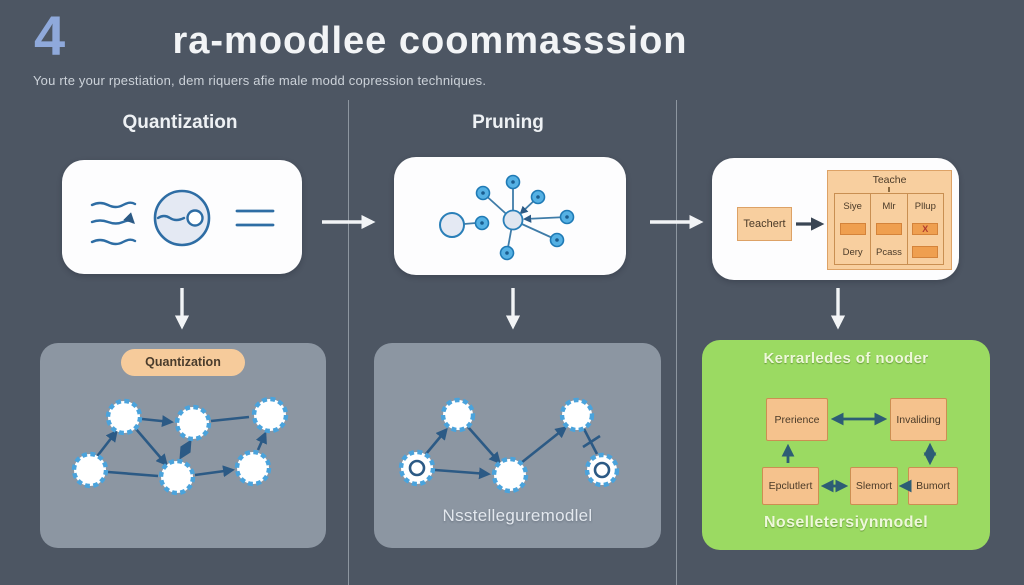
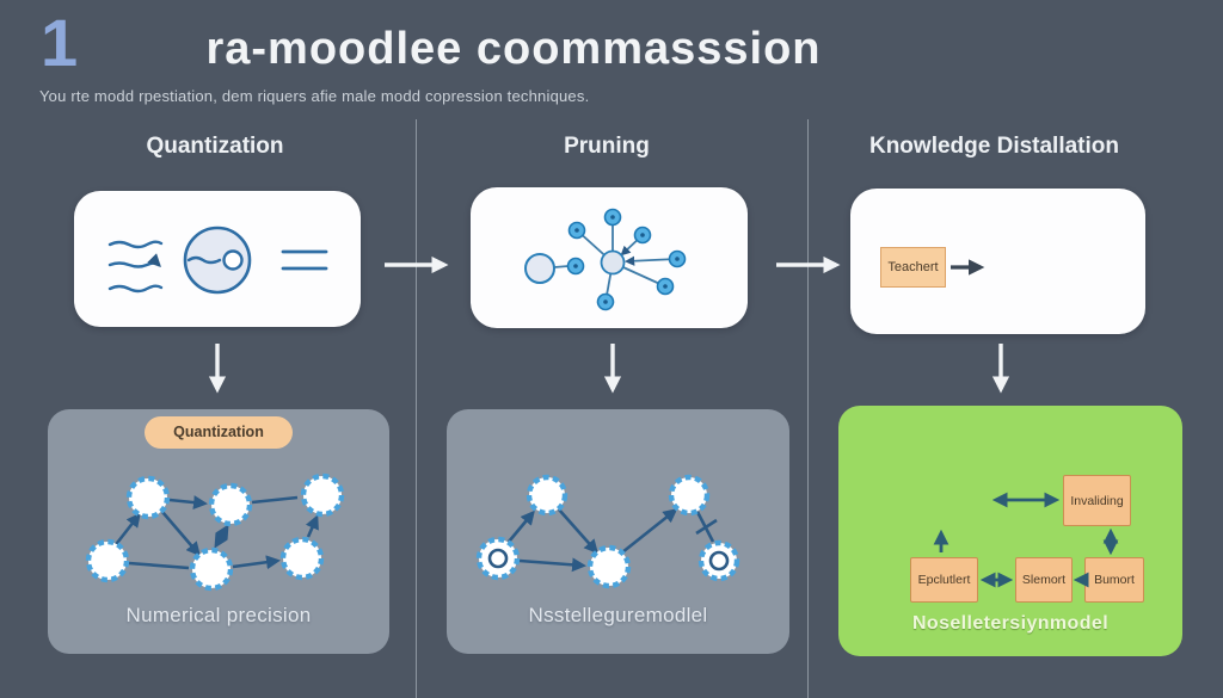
- 4
+ 1
  ra-moodlee coommasssion
- You rte your rpestiation, dem riquers afie male modd copression techniques.
+ You rte modd rpestiation, dem riquers afie male modd copression techniques.
  Quantization
  Pruning
+ Knowledge Distallation
  Teachert
- Teache
- Siye
- Dery
- Mlr
- Pcass
- Pllup
- X
  Quantization
+ Numerical precision
  Nsstelleguremodlel
- Kerrarledes of nooder
- Prerience
  Invaliding
  Epclutlert
  Slemort
  Bumort
  Noselletersiynmodel
